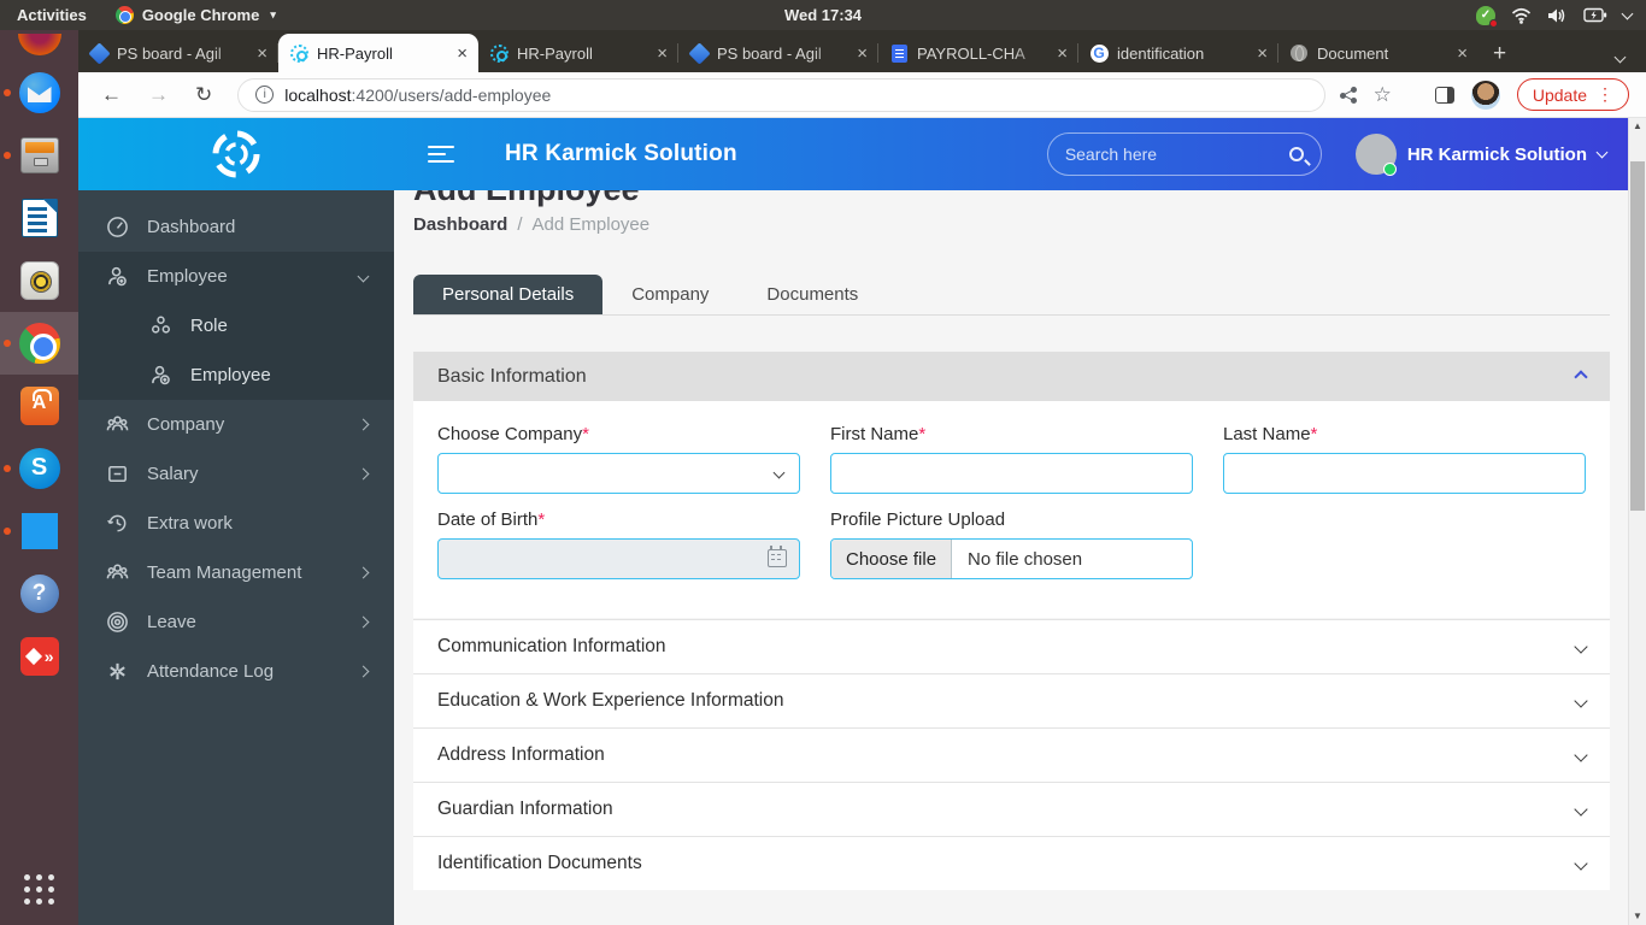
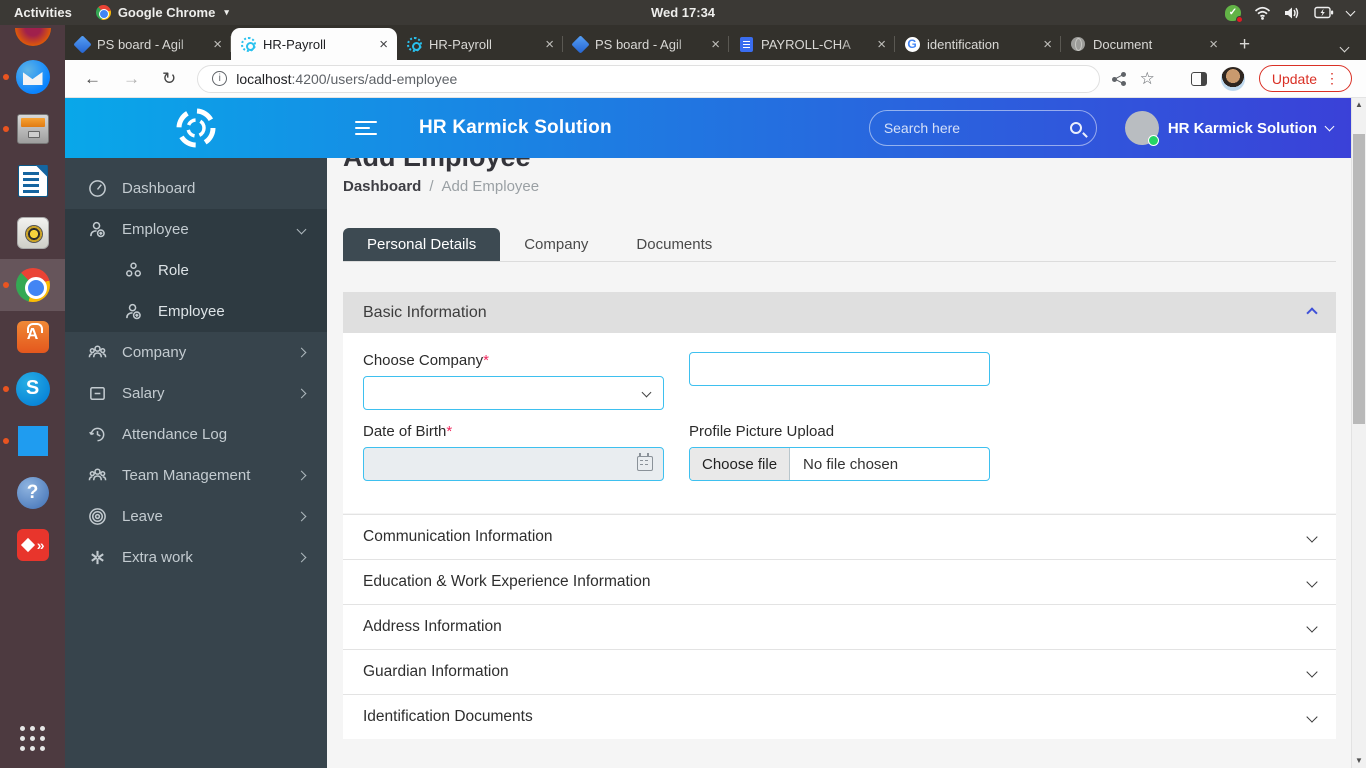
  Activities
  Google Chrome
  ▾
  Wed 17:34
  ✓
  S
  ?
  »
  PS board - Agil
  ×
  HR-Payroll
  ×
  HR-Payroll
  ×
  PS board - Agil
  ×
  PAYROLL-CHA
  ×
  G
  identification
  ×
  Document
  ×
  +
  ←
  →
  ↻
  i
  localhost:4200/users/add-employee
  ☆
  Update
  ⋮
  HR Karmick Solution
  Search here
  HR Karmick Solution
  Dashboard
  Employee
  Role
  Employee
  Company
  Salary
- Extra work
+ Attendance Log
  Team Management
  Leave
- Attendance Log
+ Extra work
  Dashboard
  /
  Add Employee
  Personal Details
  Company
  Documents
  Basic Information
  Choose Company*
- First Name*
- Last Name*
  Date of Birth*
  Profile Picture Upload
  Choose file
  No file chosen
  Communication Information
  Education & Work Experience Information
  Address Information
  Guardian Information
  Identification Documents
  ▲
  ▼
